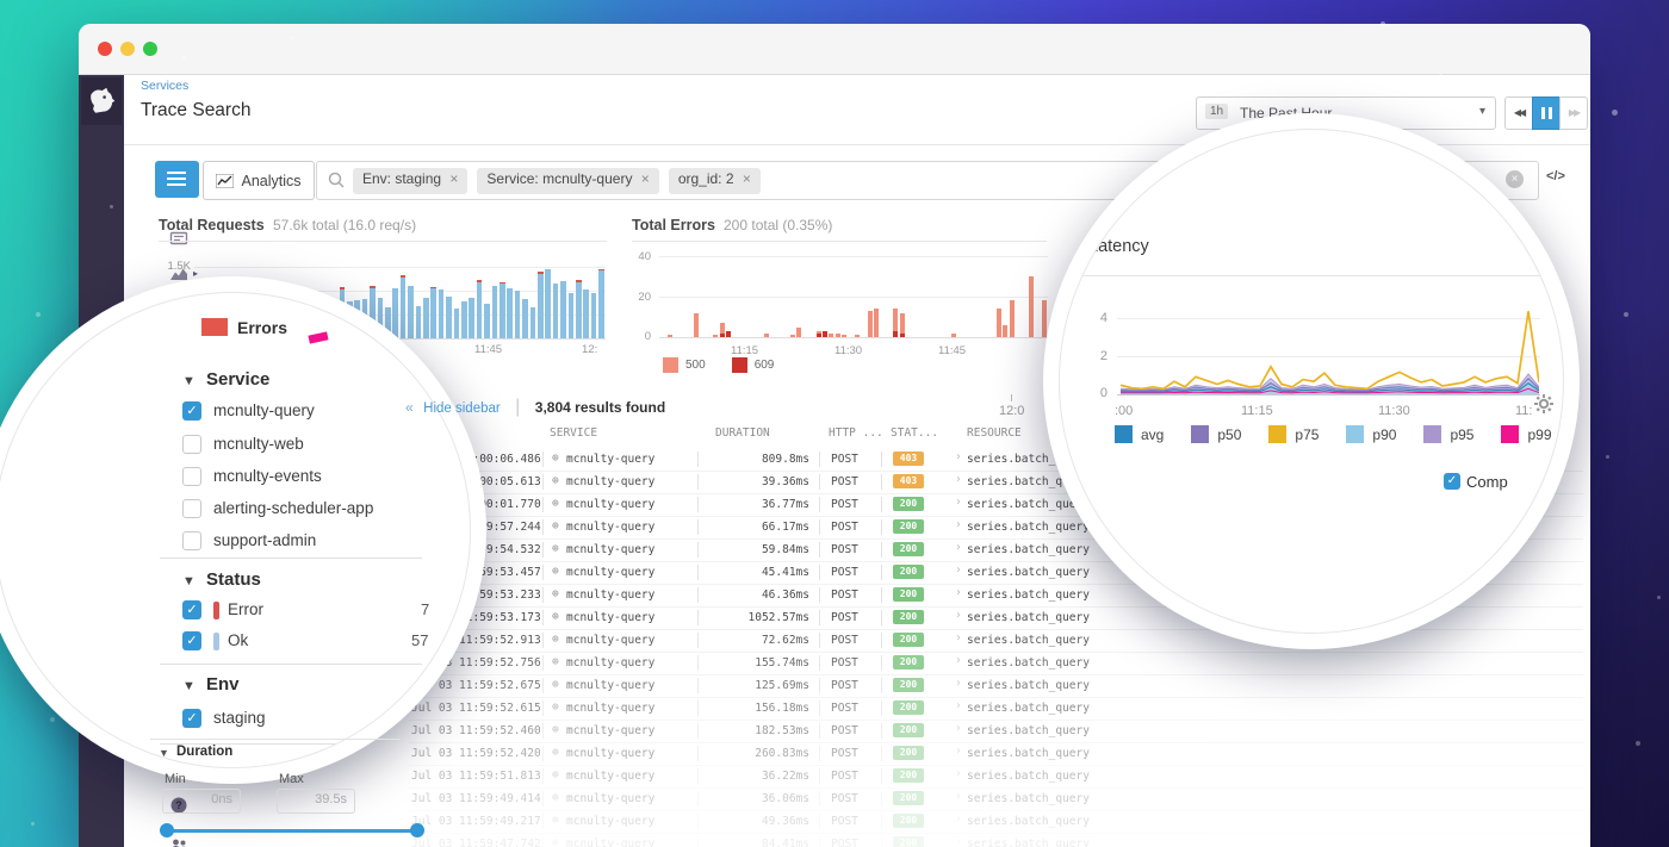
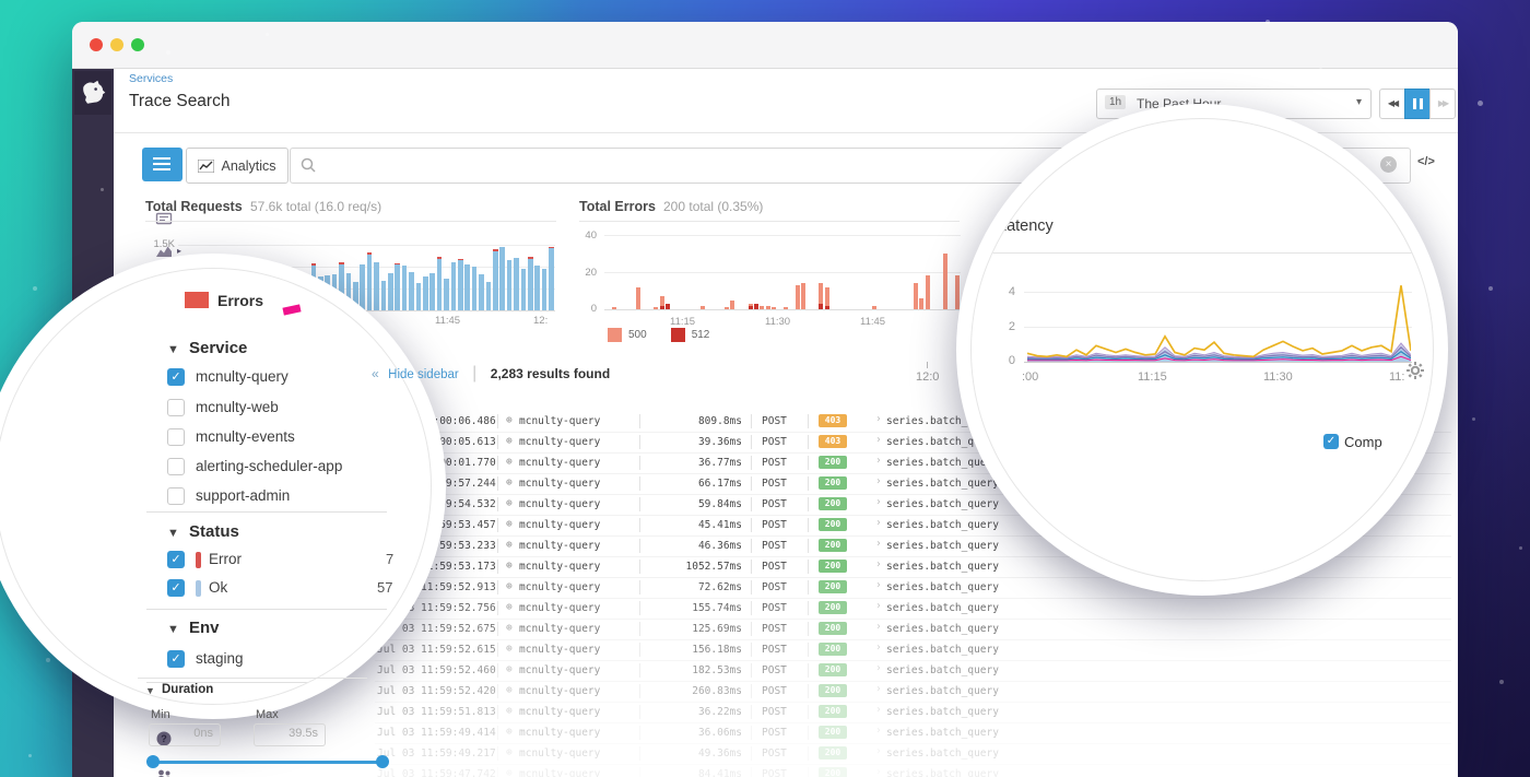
  ▸
  ?
  Services
  Trace Search
  1h
  ▾
  ◀◀
  ▶▶
  Analytics
- Env: staging ×
- Service: mcnulty-query ×
- org_id: 2 ×
  ×
  </>
  Total Requests
  57.6k total (16.0 req/s)
  1.5K
  11:45
  12:
  Total Errors
  200 total (0.35%)
  40
  20
  0
  11:15
  11:30
  11:45
  12:0
  500
- 609
+ 512
- « Hide sidebar | 3,804 results found
+ « Hide sidebar | 2,283 results found
- SERVICE
- DURATION
- HTTP ...
- STAT...
- RESOURCE
  ⊕
  mcnulty-query
  809.8ms
  POST
  403
  ›
  series.batch_
  ⊕
  mcnulty-query
  39.36ms
  POST
  403
  ›
  series.batch_q
  ⊕
  mcnulty-query
  36.77ms
  POST
  200
  ›
  series.batch_qu
  ⊕
  mcnulty-query
  66.17ms
  POST
  200
  ›
  series.batch_quer
  ⊕
  mcnulty-query
  59.84ms
  POST
  200
  ›
  series.batch_query
  ⊕
  mcnulty-query
  45.41ms
  POST
  200
  ›
  series.batch_query
  ⊕
  mcnulty-query
  46.36ms
  POST
  200
  ›
  series.batch_query
  ⊕
  mcnulty-query
  1052.57ms
  POST
  200
  ›
  series.batch_query
  11:59:52.913
  ⊕
  mcnulty-query
  72.62ms
  POST
  200
  ›
  series.batch_query
  11:59:52.756
  ⊕
  mcnulty-query
  155.74ms
  POST
  200
  ›
  series.batch_query
  03 11:59:52.675
  ⊕
  mcnulty-query
  125.69ms
  POST
  200
  ›
  series.batch_query
  Jul 03 11:59:52.615
  ⊕
  mcnulty-query
  156.18ms
  POST
  200
  ›
  series.batch_query
  Jul 03 11:59:52.460
  ⊕
  mcnulty-query
  182.53ms
  POST
  200
  ›
  series.batch_query
  Jul 03 11:59:52.420
  ⊕
  mcnulty-query
  260.83ms
  POST
  200
  ›
  series.batch_query
  Jul 03 11:59:51.813
  ⊕
  mcnulty-query
  36.22ms
  POST
  200
  series.batch_query
  Jul 03 11:59:49.414
  mcnulty-query
  36.06ms
  POST
  200
  series.batch_query
  Jul 03 11:59:49.217
  mcnulty-query
  49.36ms
  POST
  200
  series.batch_query
  ▼
  Duration
  Min
  Max
  0ns
  39.5s
  Errors
  ▼
  Service
  ✓
  mcnulty-query
  mcnulty-web
  mcnulty-events
  alerting-scheduler-app
  support-admin
  ▼
  Status
  ✓
  Error
  7
  ✓
  Ok
  57
  ▼
  Env
  ✓
  staging
  Latency
  4
  2
  0
  :00
  11:15
  11:30
  11:
- avg
- p50
- p75
- p90
- p95
- p99
  ✓
  Comp
